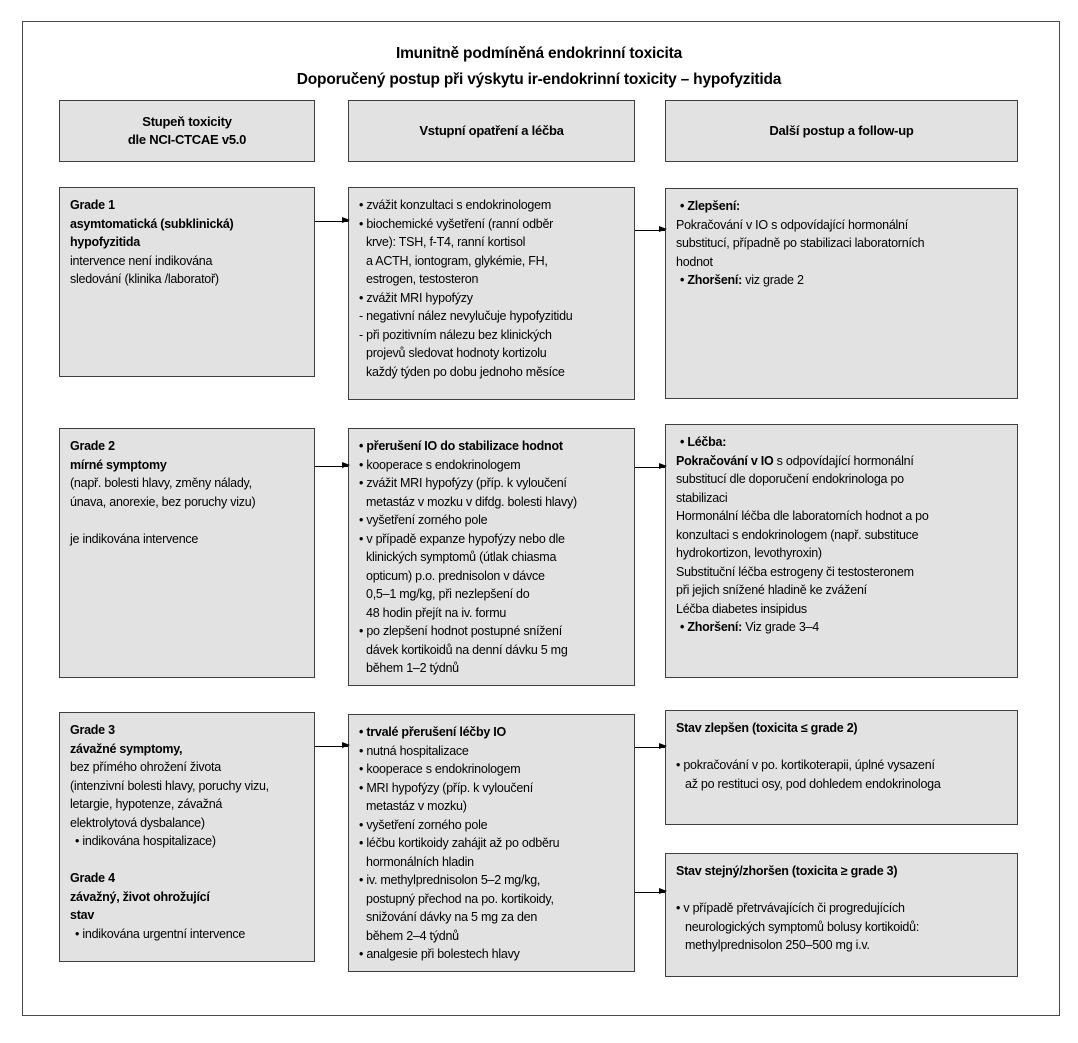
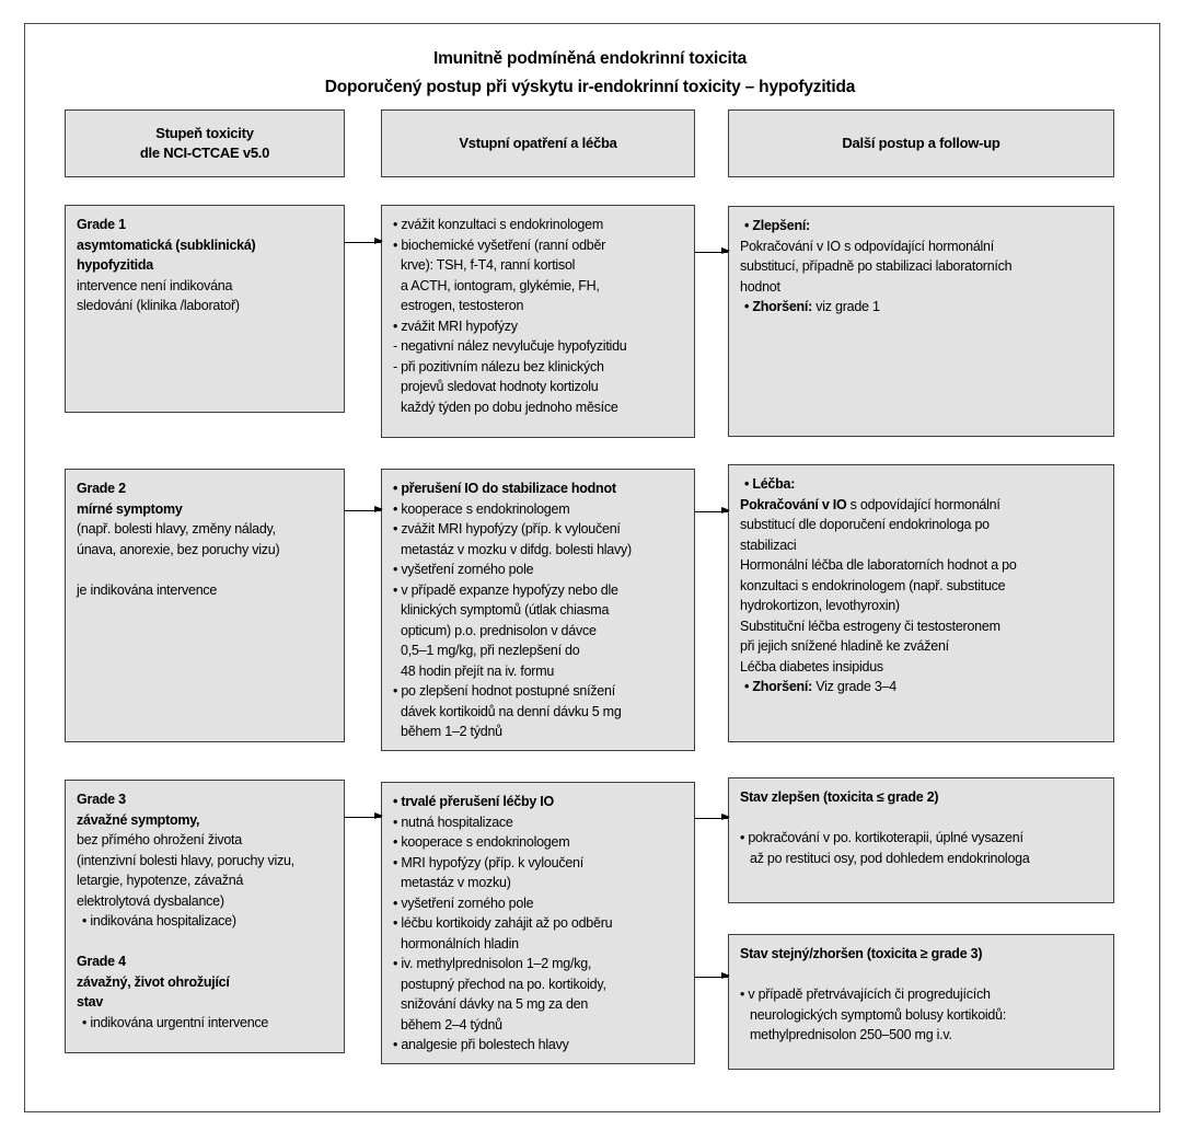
  Imunitně podmíněná endokrinní toxicita
  Doporučený postup při výskytu ir-endokrinní toxicity – hypofyzitida
  Stupeň toxicity
  dle NCI-CTCAE v5.0
  Vstupní opatření a léčba
  Další postup a follow-up
  Grade 1
  asymtomatická (subklinická)
  hypofyzitida
  intervence není indikována
  sledování (klinika /laboratoř)
  • zvážit konzultaci s endokrinologem
  • biochemické vyšetření (ranní odběr
  krve): TSH, f-T4, ranní kortisol
  a ACTH, iontogram, glykémie, FH,
  estrogen, testosteron
  • zvážit MRI hypofýzy
  - negativní nález nevylučuje hypofyzitidu
  - při pozitivním nálezu bez klinických
  projevů sledovat hodnoty kortizolu
  každý týden po dobu jednoho měsíce
  • Zlepšení:
  Pokračování v IO s odpovídající hormonální
  substitucí, případně po stabilizaci laboratorních
  hodnot
- • Zhoršení: viz grade 2
+ • Zhoršení: viz grade 1
  Grade 2
  mírné symptomy
  (např. bolesti hlavy, změny nálady,
  únava, anorexie, bez poruchy vizu)
  je indikována intervence
  • přerušení IO do stabilizace hodnot
  • kooperace s endokrinologem
  • zvážit MRI hypofýzy (příp. k vyloučení
  metastáz v mozku v difdg. bolesti hlavy)
  • vyšetření zorného pole
  • v případě expanze hypofýzy nebo dle
  klinických symptomů (útlak chiasma
  opticum) p.o. prednisolon v dávce
  0,5–1 mg/kg, při nezlepšení do
  48 hodin přejít na iv. formu
  • po zlepšení hodnot postupné snížení
  dávek kortikoidů na denní dávku 5 mg
  během 1–2 týdnů
  • Léčba:
  Pokračování v IO s odpovídající hormonální
  substitucí dle doporučení endokrinologa po
  stabilizaci
  Hormonální léčba dle laboratorních hodnot a po
  konzultaci s endokrinologem (např. substituce
  hydrokortizon, levothyroxin)
  Substituční léčba estrogeny či testosteronem
  při jejich snížené hladině ke zvážení
  Léčba diabetes insipidus
  • Zhoršení: Viz grade 3–4
  Grade 3
  závažné symptomy,
  bez přímého ohrožení života
  (intenzivní bolesti hlavy, poruchy vizu,
  letargie, hypotenze, závažná
  elektrolytová dysbalance)
  • indikována hospitalizace)
  Grade 4
  závažný, život ohrožující
  stav
  • indikována urgentní intervence
  • trvalé přerušení léčby IO
  • nutná hospitalizace
  • kooperace s endokrinologem
  • MRI hypofýzy (příp. k vyloučení
  metastáz v mozku)
  • vyšetření zorného pole
  • léčbu kortikoidy zahájit až po odběru
  hormonálních hladin
- • iv. methylprednisolon 5–2 mg/kg,
+ • iv. methylprednisolon 1–2 mg/kg,
  postupný přechod na po. kortikoidy,
  snižování dávky na 5 mg za den
  během 2–4 týdnů
  • analgesie při bolestech hlavy
  Stav zlepšen (toxicita ≤ grade 2)
  • pokračování v po. kortikoterapii, úplné vysazení
  až po restituci osy, pod dohledem endokrinologa
  Stav stejný/zhoršen (toxicita ≥ grade 3)
  • v případě přetrvávajících či progredujících
  neurologických symptomů bolusy kortikoidů:
  methylprednisolon 250–500 mg i.v.
